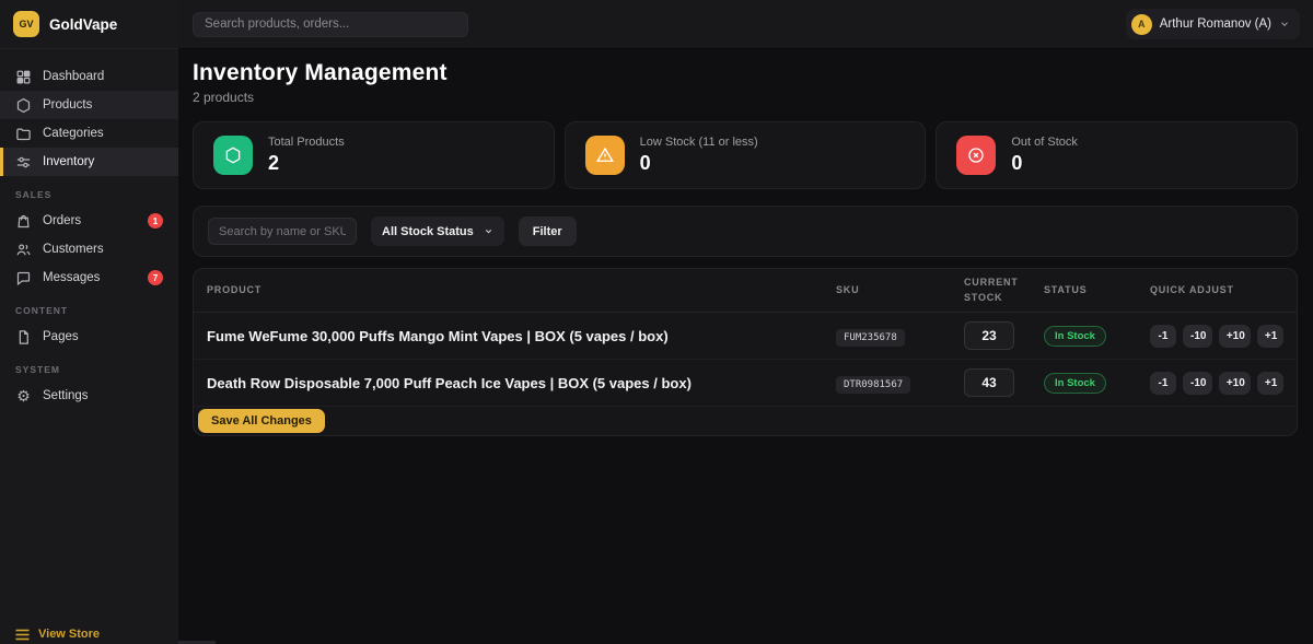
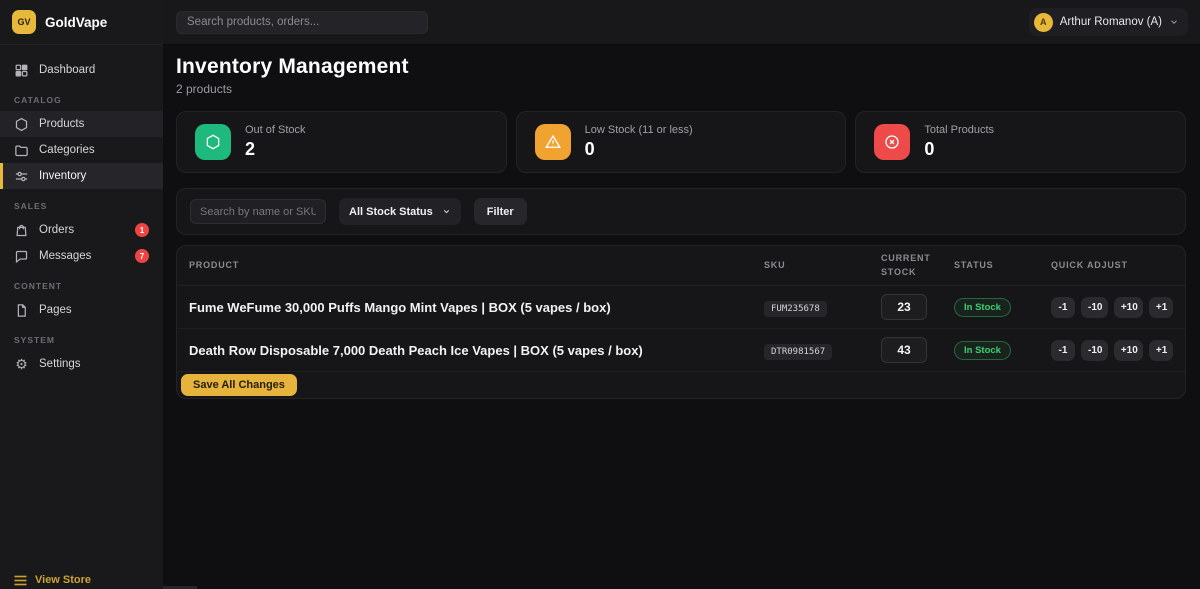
  GV
  GoldVape
  Dashboard
+ CATALOG
  Products
  Categories
  Inventory
  SALES
  Orders
  1
- Customers
  Messages
  7
  CONTENT
  Pages
  SYSTEM
  ⚙
  Settings
  View Store
  Search products, orders...
  A
  Arthur Romanov (A)
  Inventory Management
  2 products
- Total Products
+ Out of Stock
  2
  Low Stock (11 or less)
  0
- Out of Stock
+ Total Products
  0
  Search by name or SKU
  All Stock Status
  Filter
  PRODUCT
  SKU
  CURRENT STOCK
  STATUS
  QUICK ADJUST
  Fume WeFume 30,000 Puffs Mango Mint Vapes | BOX (5 vapes / box)
  FUM235678
  23
  In Stock
  -1
  -10
  +10
  +1
- Death Row Disposable 7,000 Puff Peach Ice Vapes | BOX (5 vapes / box)
+ Death Row Disposable 7,000 Death Peach Ice Vapes | BOX (5 vapes / box)
  DTR0981567
  43
  In Stock
  -1
  -10
  +10
  +1
  Save All Changes
